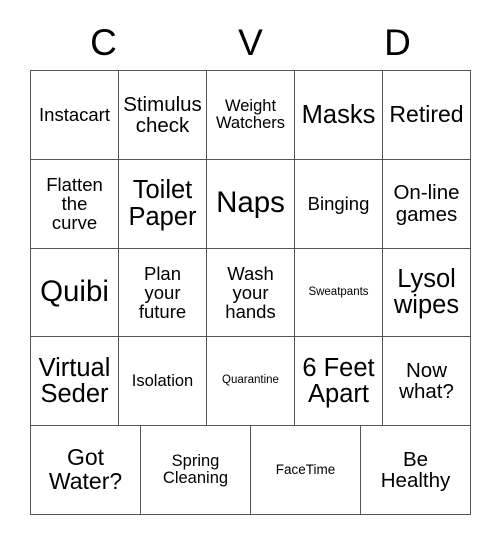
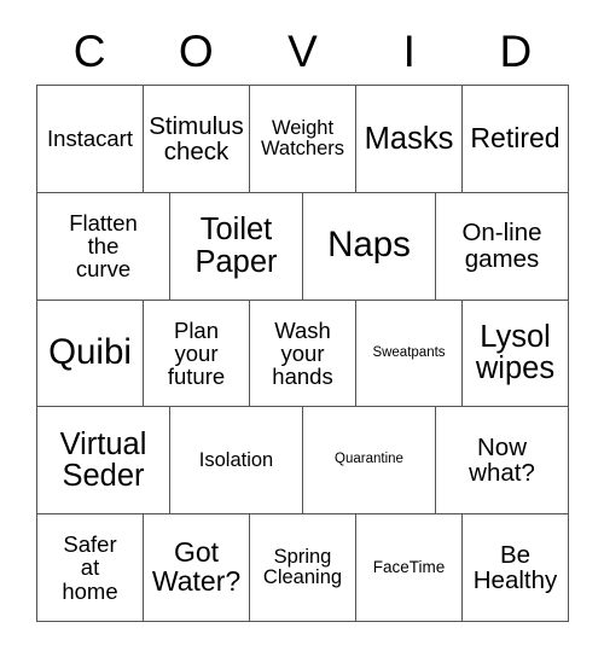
  C
+ O
  V
+ I
  D
  Instacart
  Stimulus
  check
  Weight
  Watchers
  Masks
  Retired
  Flatten
  the
  curve
  Toilet
  Paper
  Naps
- Binging
  On-line
  games
  Quibi
  Plan
  your
  future
  Wash
  your
  hands
  Sweatpants
  Lysol
  wipes
  Virtual
  Seder
  Isolation
  Quarantine
- 6 Feet
- Apart
  Now
  what?
+ Safer
+ at
+ home
  Got
  Water?
  Spring
  Cleaning
  FaceTime
  Be
  Healthy
